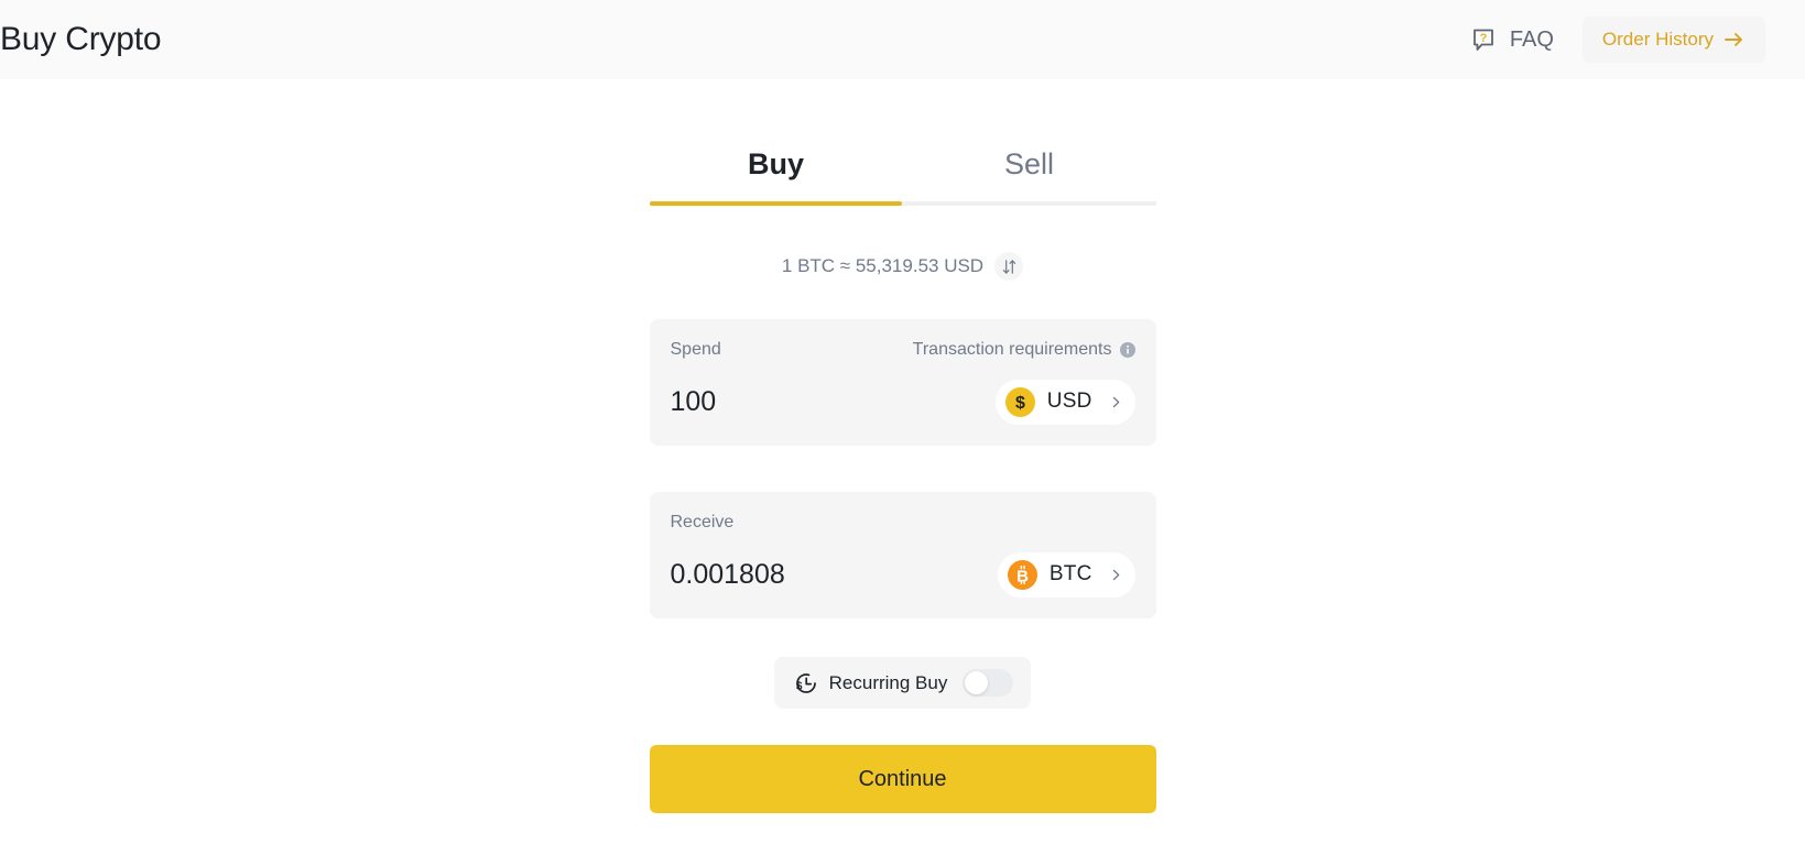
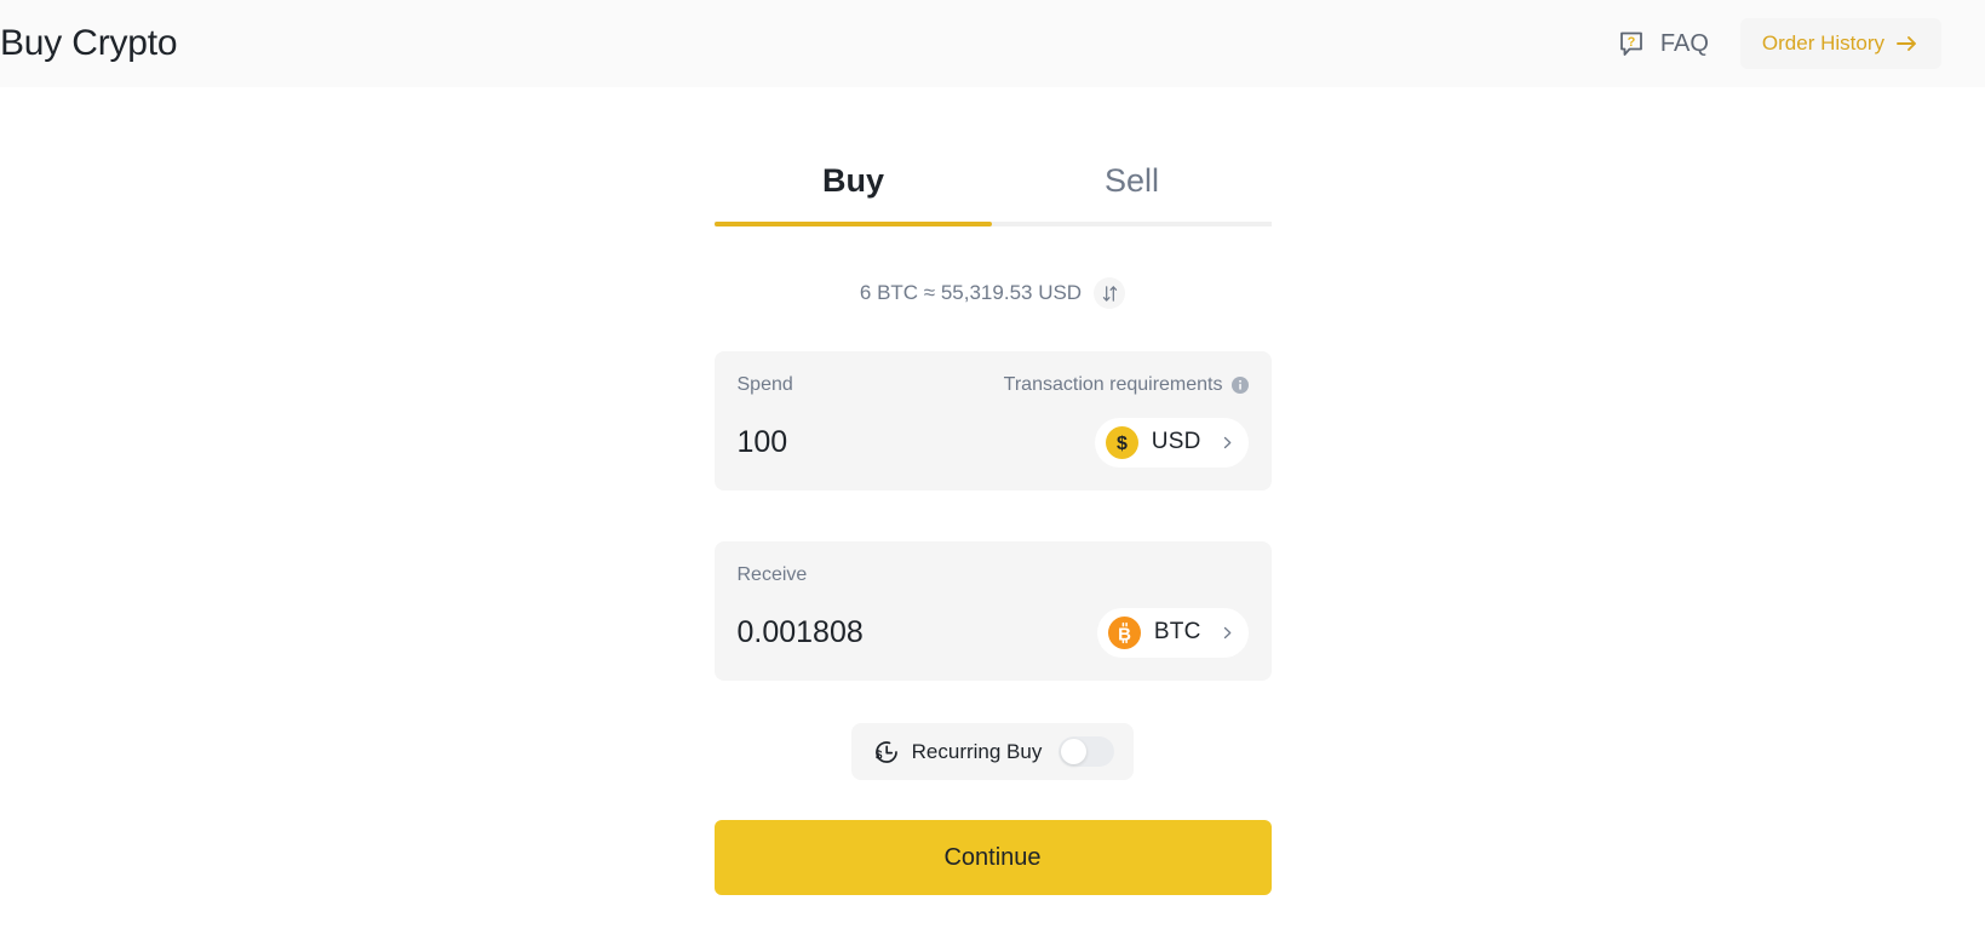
  Buy Crypto
  ?
  FAQ
  Order History
  Buy
  Sell
- 1 BTC ≈ 55,319.53 USD
+ 6 BTC ≈ 55,319.53 USD
  Spend
  Transaction requirements
  100
  $
  USD
  Receive
  0.001808
  B
  BTC
  $
  Recurring Buy
  Continue
